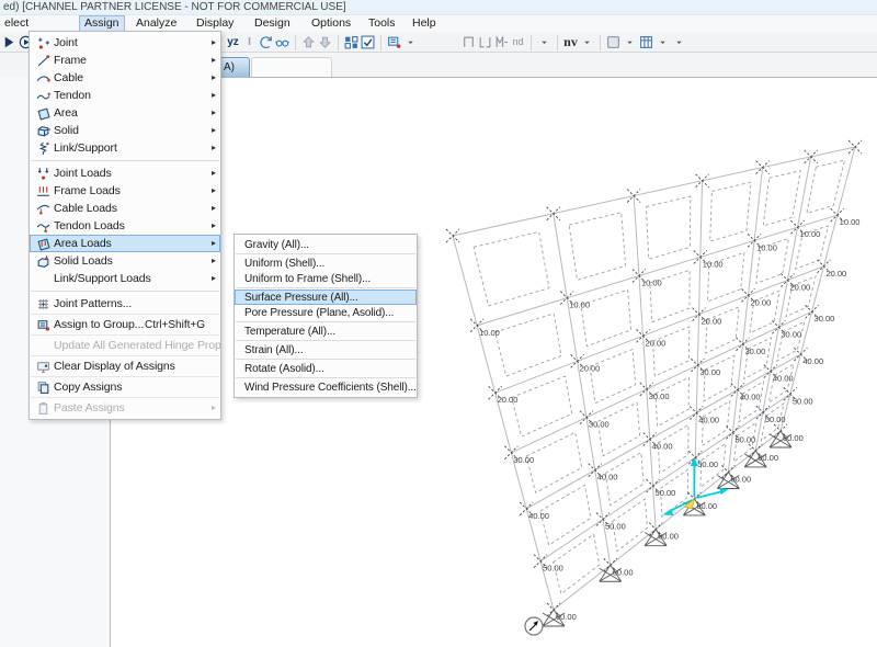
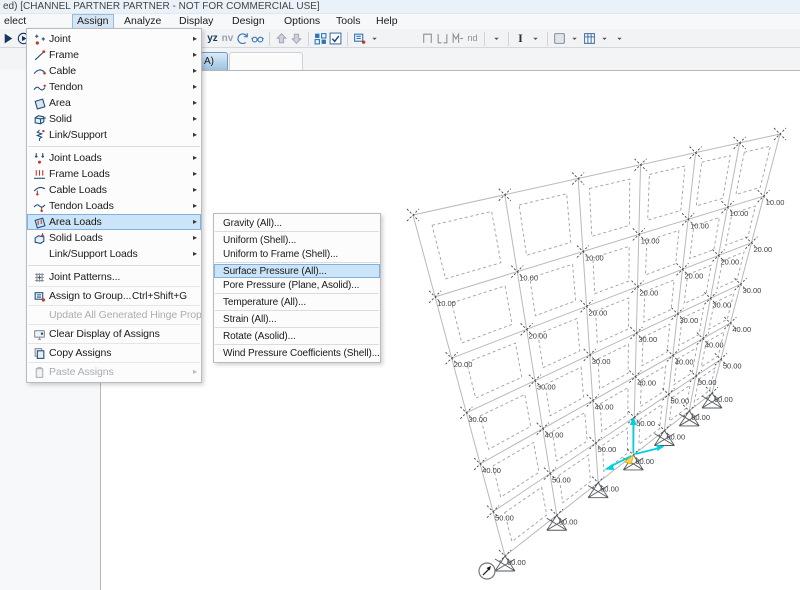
- ed) [CHANNEL PARTNER LICENSE - NOT FOR COMMERCIAL USE]
+ ed) [CHANNEL PARTNER PARTNER - NOT FOR COMMERCIAL USE]
  elect
  Assign
  Analyze
  Display
  Design
  Options
  Tools
  Help
  yz
- I
+ nv
  nd
- nv
+ I
  A)
  10.00
  10.00
  10.00
  10.00
  10.00
  10.00
  10.00
  20.00
  20.00
  20.00
  20.00
  20.00
  20.00
  20.00
  30.00
  30.00
  30.00
  30.00
  30.00
  30.00
  30.00
  40.00
  40.00
  40.00
  40.00
  40.00
  40.00
  40.00
  50.00
  50.00
  50.00
  50.00
  50.00
  50.00
  50.00
  0.00
  0.00
  0.00
  0.00
  0.00
  0.00
  0.00
  Joint
  ▸
  Frame
  ▸
  Cable
  ▸
  Tendon
  ▸
  Area
  ▸
  Solid
  ▸
  Link/Support
  ▸
  Joint Loads
  ▸
  Frame Loads
  ▸
  Cable Loads
  ▸
  Tendon Loads
  ▸
  Area Loads
  ▸
  Solid Loads
  ▸
  Link/Support Loads
  ▸
  Joint Patterns...
  Assign to Group...
  Ctrl+Shift+G
  Update All Generated Hinge Prop
  Clear Display of Assigns
  Copy Assigns
  Paste Assigns
  ▸
  Gravity (All)...
  Uniform (Shell)...
  Uniform to Frame (Shell)...
  Surface Pressure (All)...
  Pore Pressure (Plane, Asolid)...
  Temperature (All)...
  Strain (All)...
  Rotate (Asolid)...
  Wind Pressure Coefficients (Shell)...
